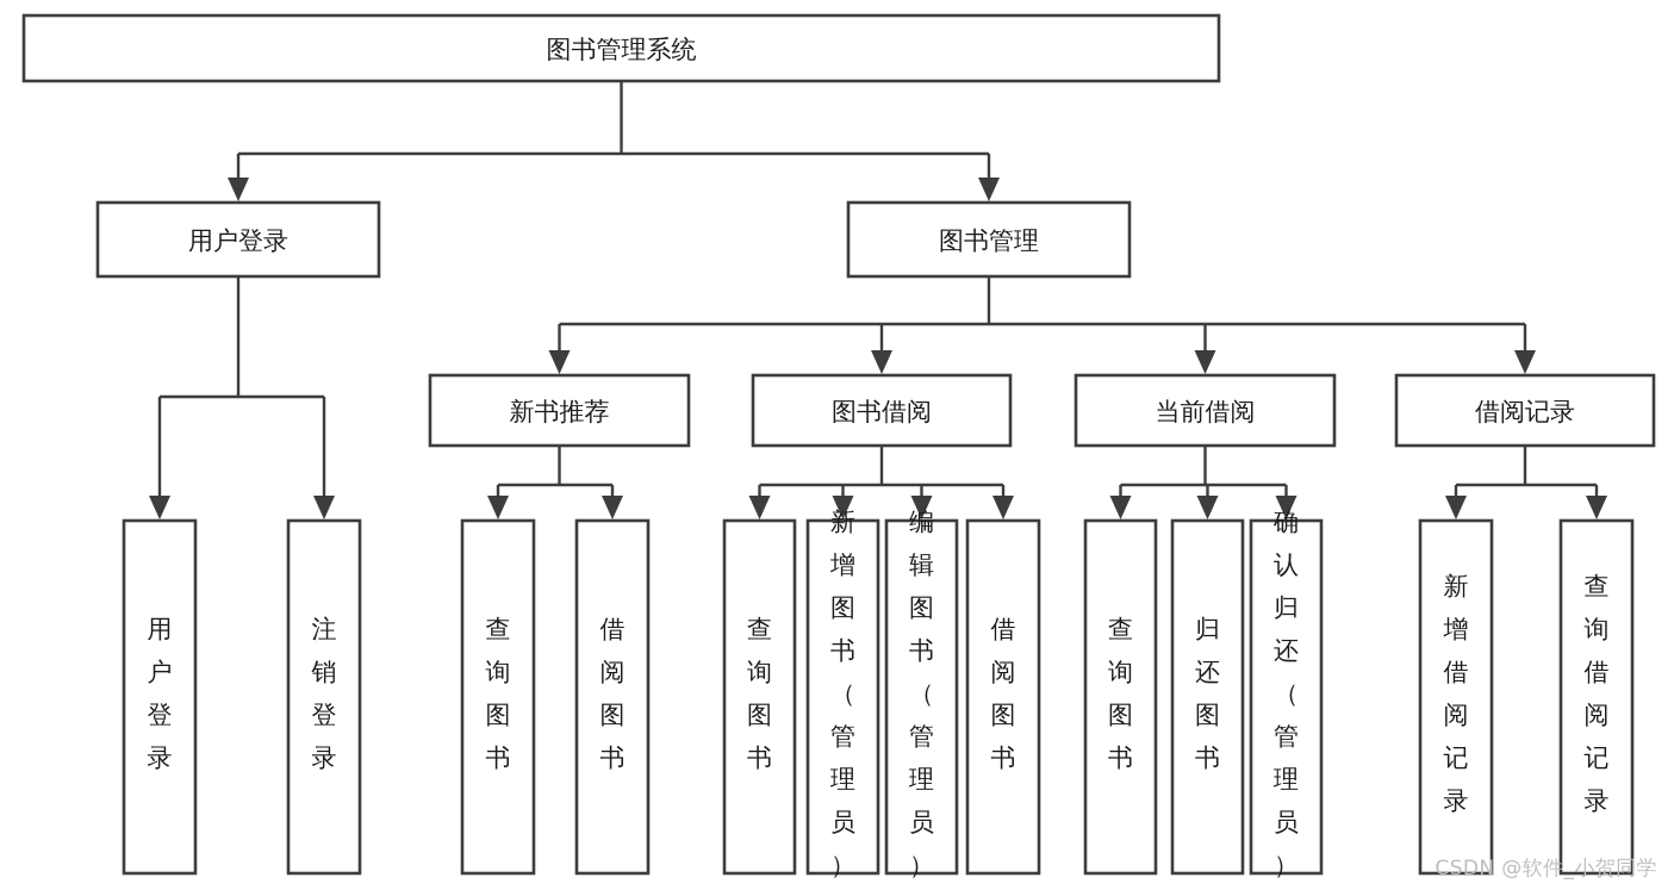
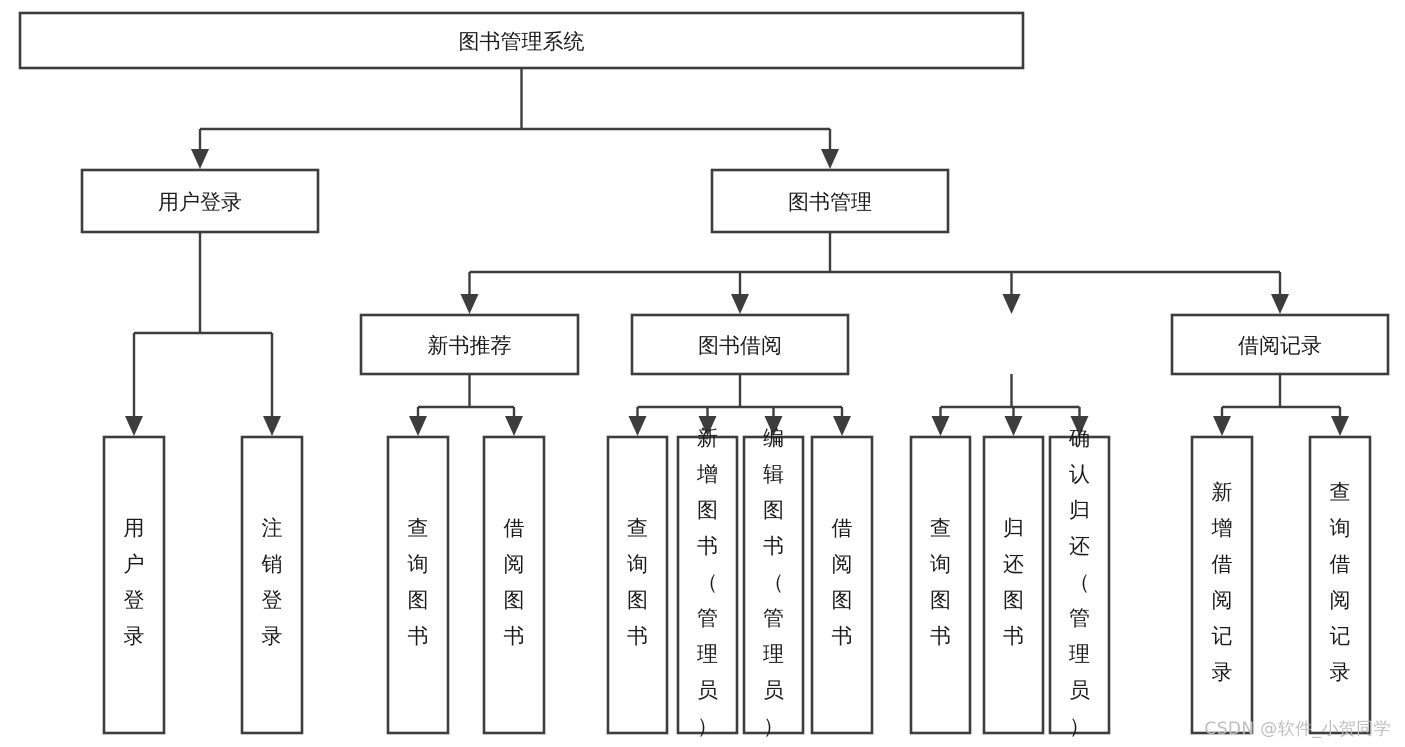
  图书管理系统
  用户登录
  图书管理
  新书推荐
  图书借阅
- 当前借阅
  借阅记录
  用户登录
  注销登录
  查询图书
  借阅图书
  查询图书
  新增图书（管理员）
  编辑图书（管理员）
  借阅图书
  查询图书
  归还图书
  确认归还（管理员）
  新增借阅记录
  查询借阅记录
  CSDN @软件_小贺同学
